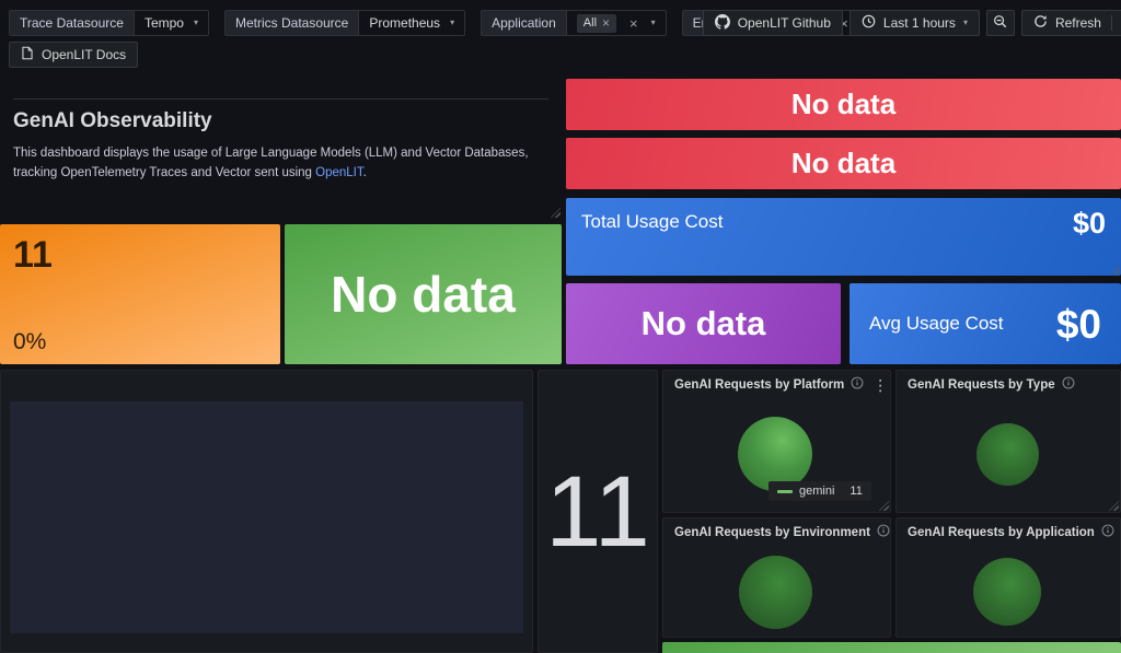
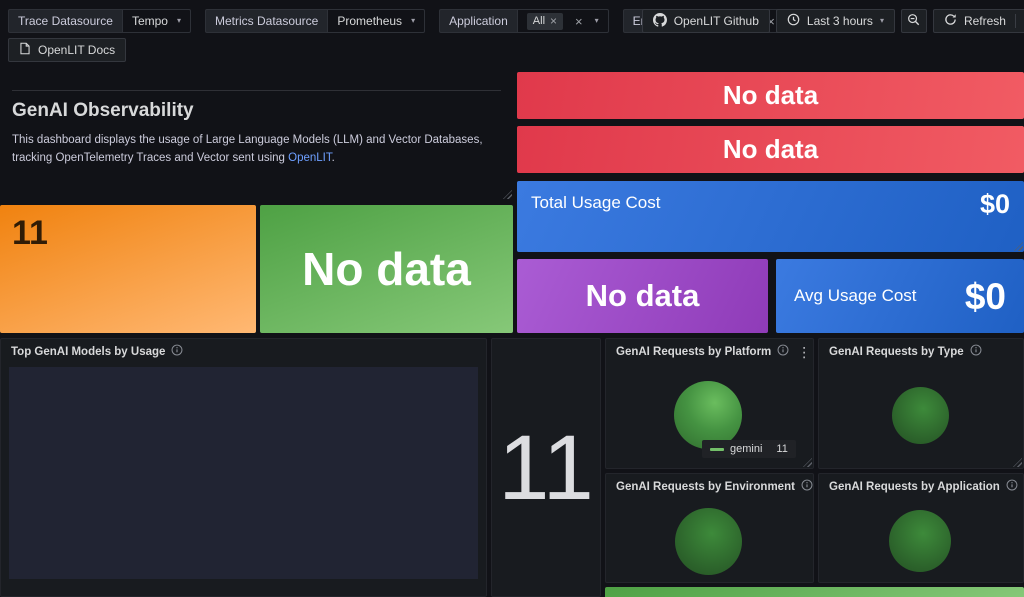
  Trace Datasource
  Tempo
  ▾
  Metrics Datasource
  Prometheus
  ▾
  Application
  All
  ×
  ×
  ▾
  ×
  OpenLIT Github
- Last 1 hours
+ Last 3 hours
  ▾
  Refresh
  OpenLIT Docs
  GenAI Observability
  This dashboard displays the usage of Large Language Models (LLM) and Vector Databases, tracking OpenTelemetry Traces and Vector sent using OpenLIT.
  No data
  No data
  Total Usage Cost
  $0
  No data
  Avg Usage Cost
  $0
  11
- 0%
  No data
+ Top GenAI Models by Usage
  11
  GenAI Requests by Platform
  ⋮
  gemini
  11
  GenAI Requests by Type
  GenAI Requests by Environment
  GenAI Requests by Application
